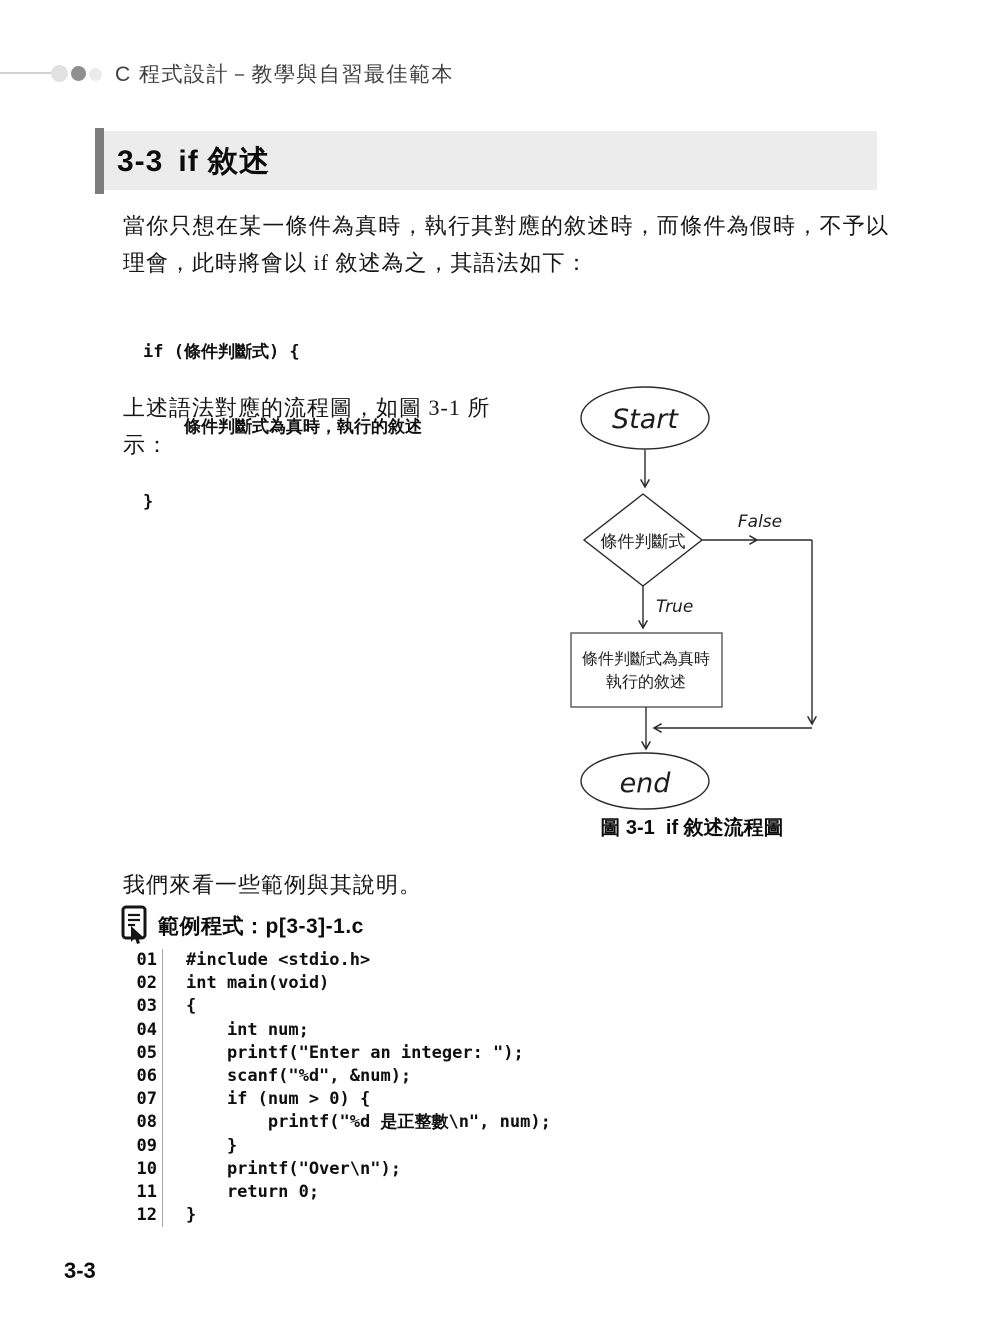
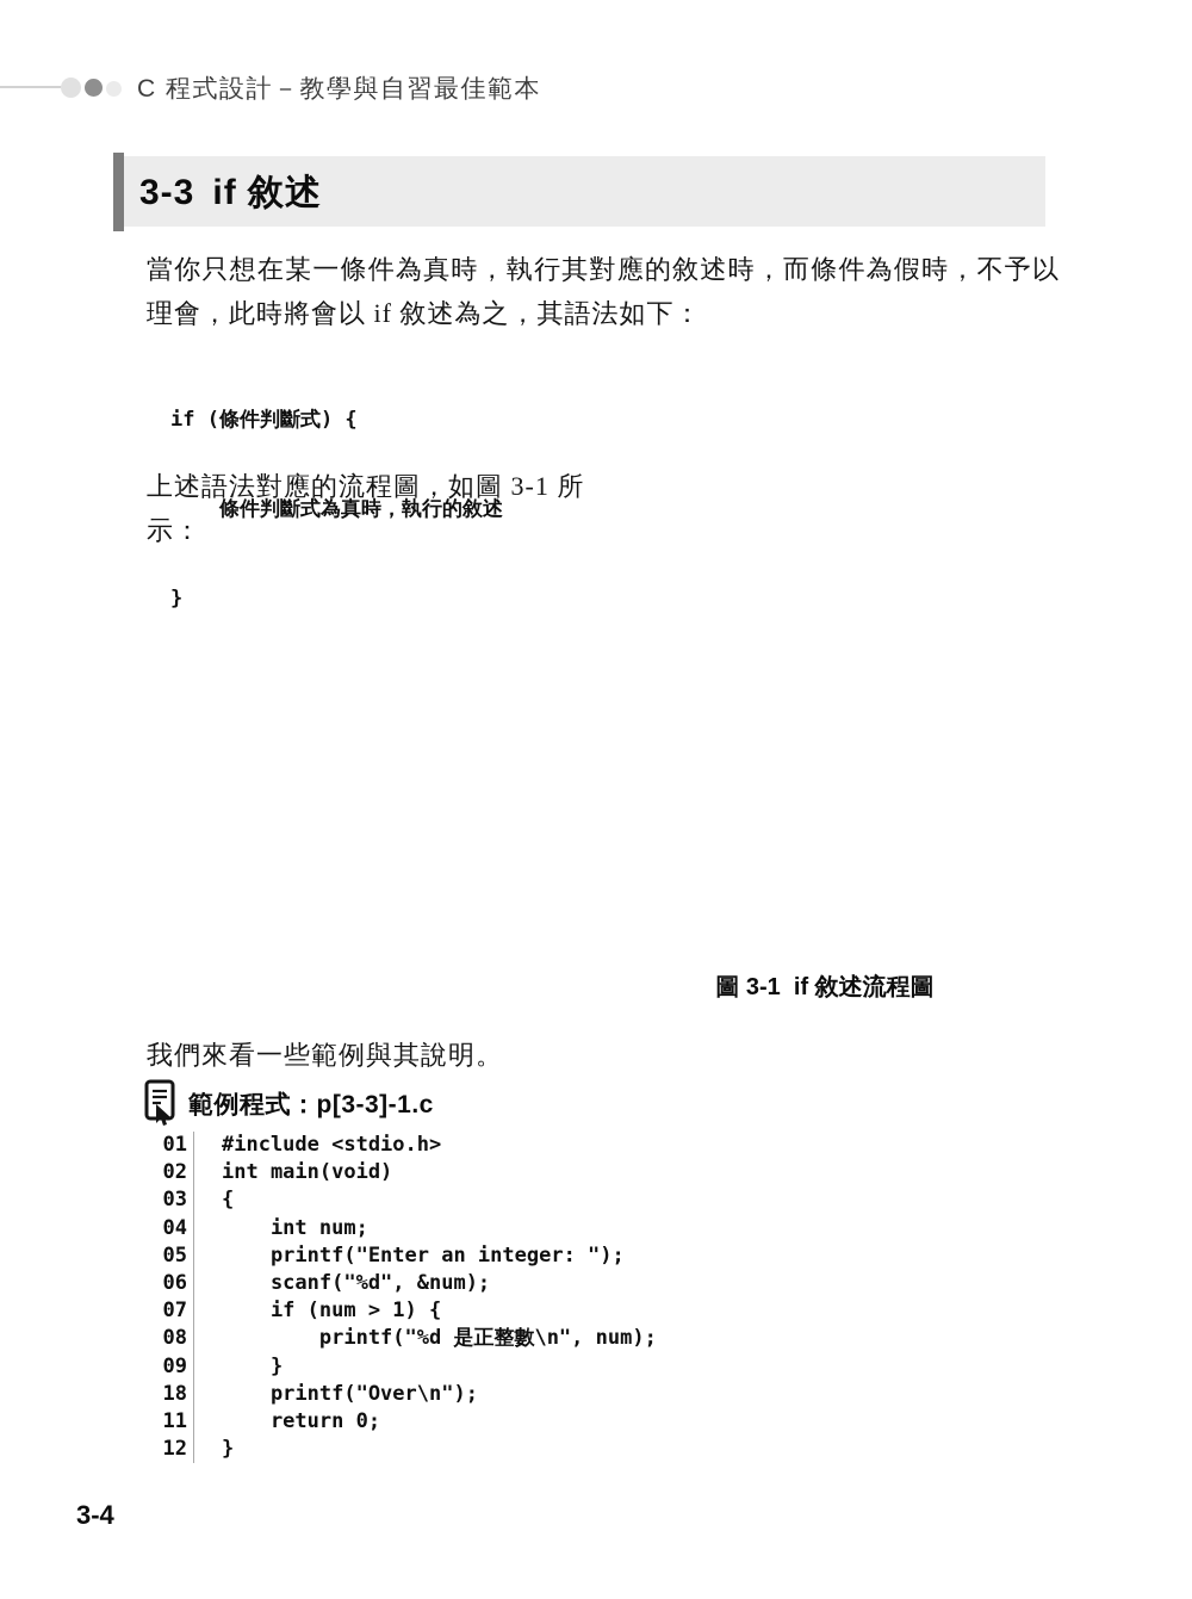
  C 程式設計－教學與自習最佳範本
  3-3 if 敘述
  當你只想在某一條件為真時，執行其對應的敘述時，而條件為假時，不予以理會，此時將會以 if 敘述為之，其語法如下：
  if (條件判斷式) {
  條件判斷式為真時，執行的敘述
  }
  上述語法對應的流程圖，如圖 3-1 所示：
- Start
- 條件判斷式
- False
- True
- 條件判斷式為真時
- 執行的敘述
- end
  圖 3-1 if 敘述流程圖
  我們來看一些範例與其說明。
  範例程式：p[3-3]-1.c
  01
  #include <stdio.h>
  02
  int main(void)
  03
  {
  04
  int num;
  05
  printf("Enter an integer: ");
  06
  scanf("%d", &num);
  07
- if (num > 0) {
+ if (num > 1) {
  08
  printf("%d 是正整數\n", num);
  09
  }
- 10
+ 18
  printf("Over\n");
  11
  return 0;
  12
  }
- 3-3
+ 3-4
